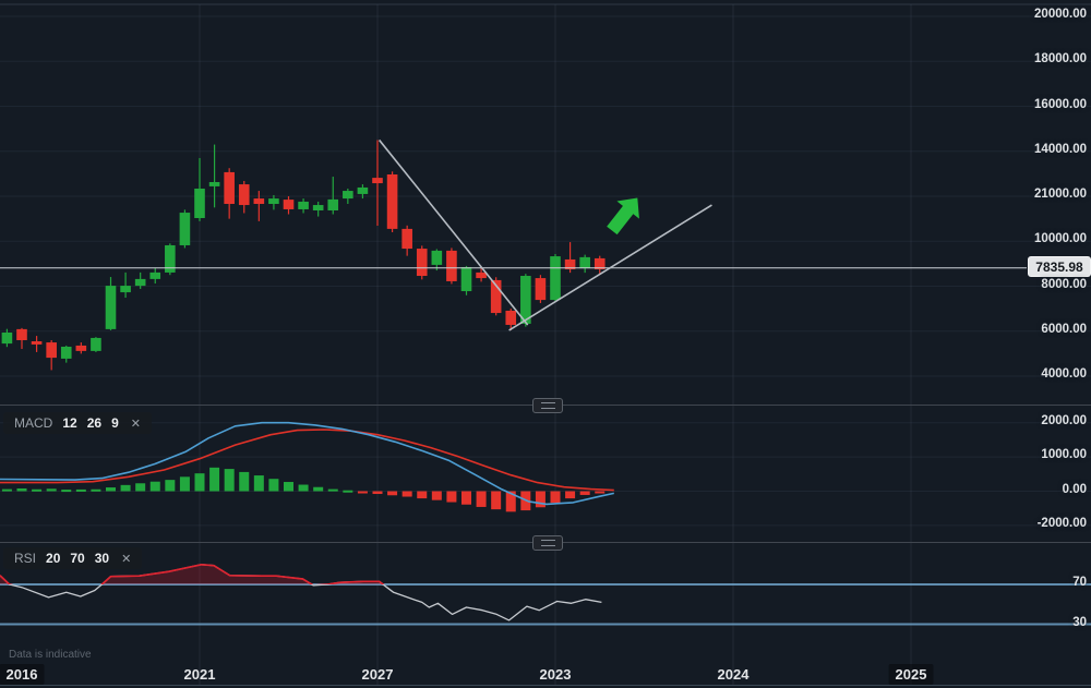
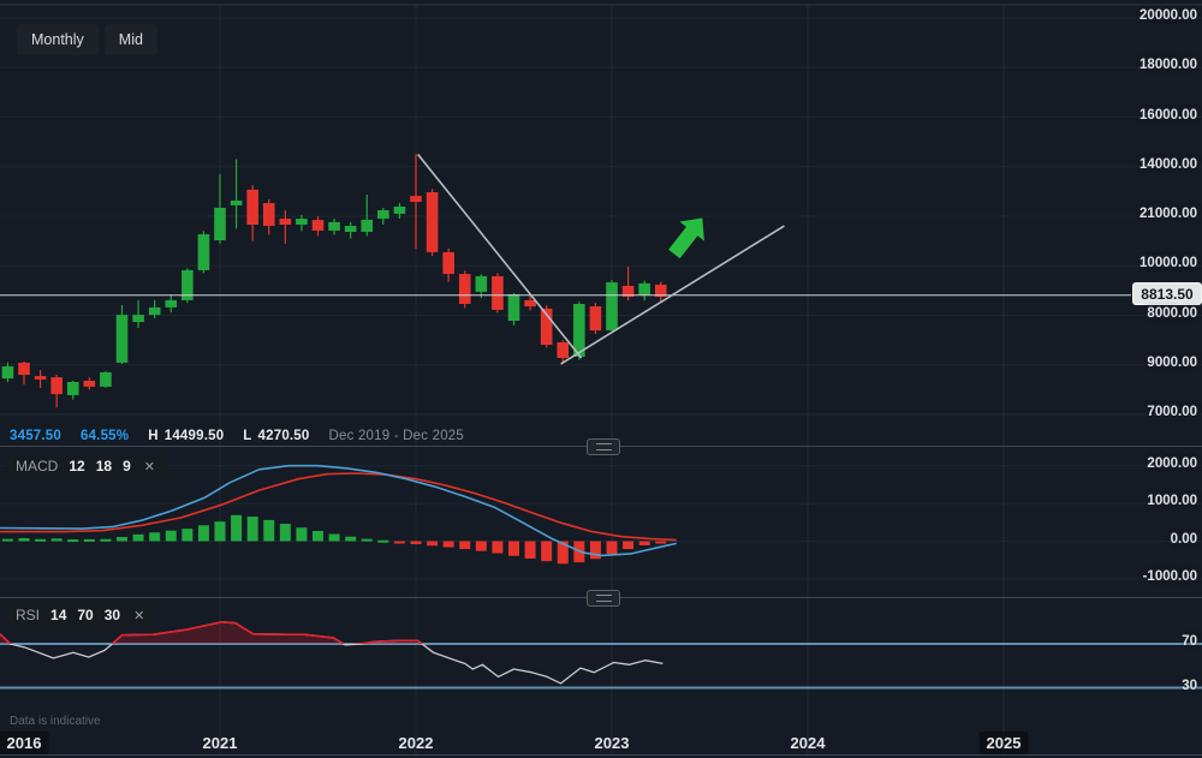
+ Monthly
+ Mid
+ 3457.50
+ 64.55%
+ H
+ 14499.50
+ L
+ 4270.50
+ Dec 2019 - Dec 2025
  MACD
  12
- 26
+ 18
  9
  ✕
  RSI
- 20
+ 14
  70
  30
  ✕
- 7835.98
+ 8813.50
  Data is indicative
  20000.00
  18000.00
  16000.00
  14000.00
  21000.00
  10000.00
  8000.00
- 6000.00
+ 9000.00
- 4000.00
+ 7000.00
  2000.00
  1000.00
  0.00
- -2000.00
+ -1000.00
  70
  30
  2016
  2021
- 2027
+ 2022
  2023
  2024
  2025
